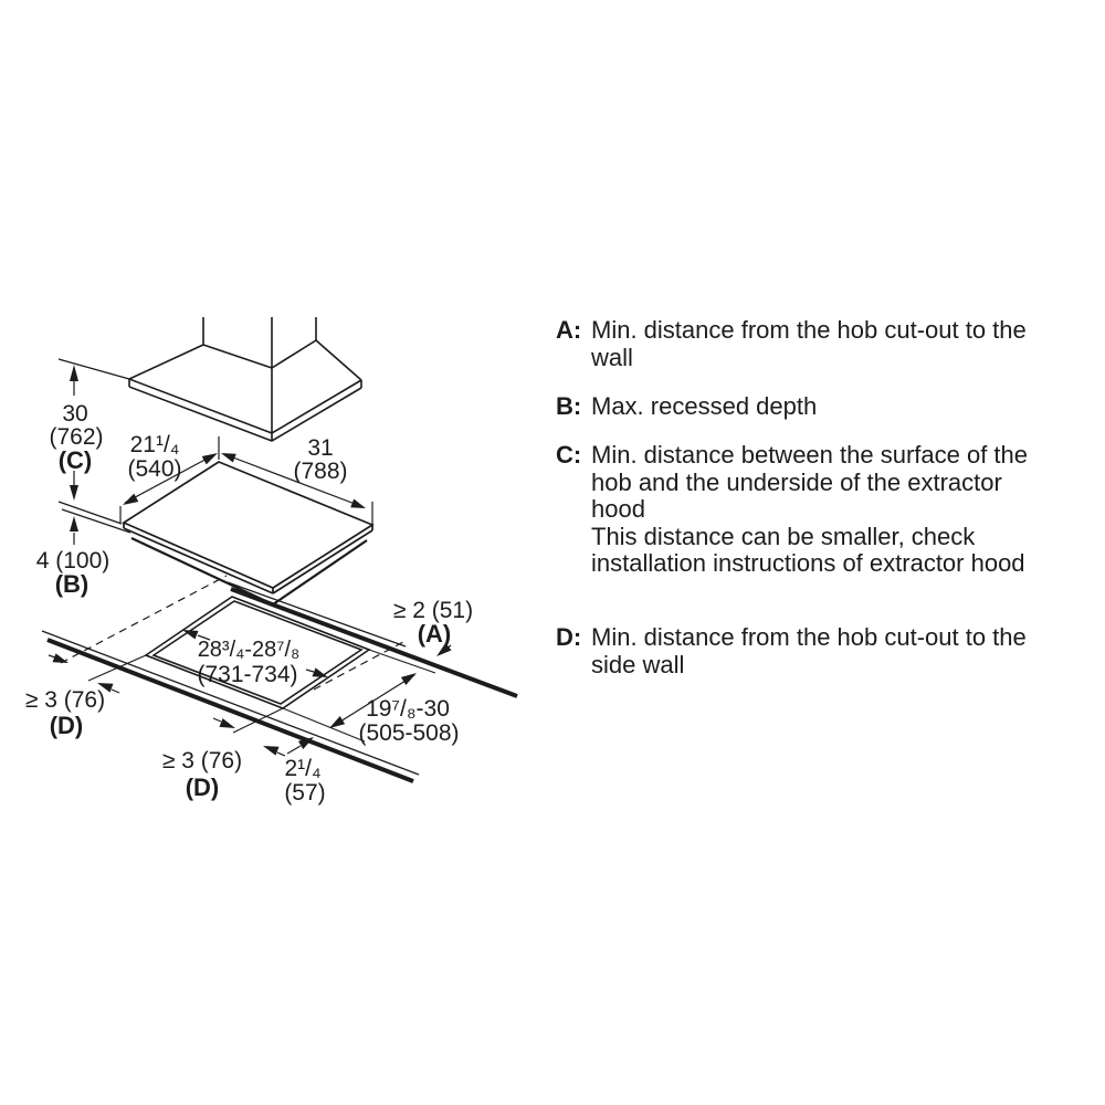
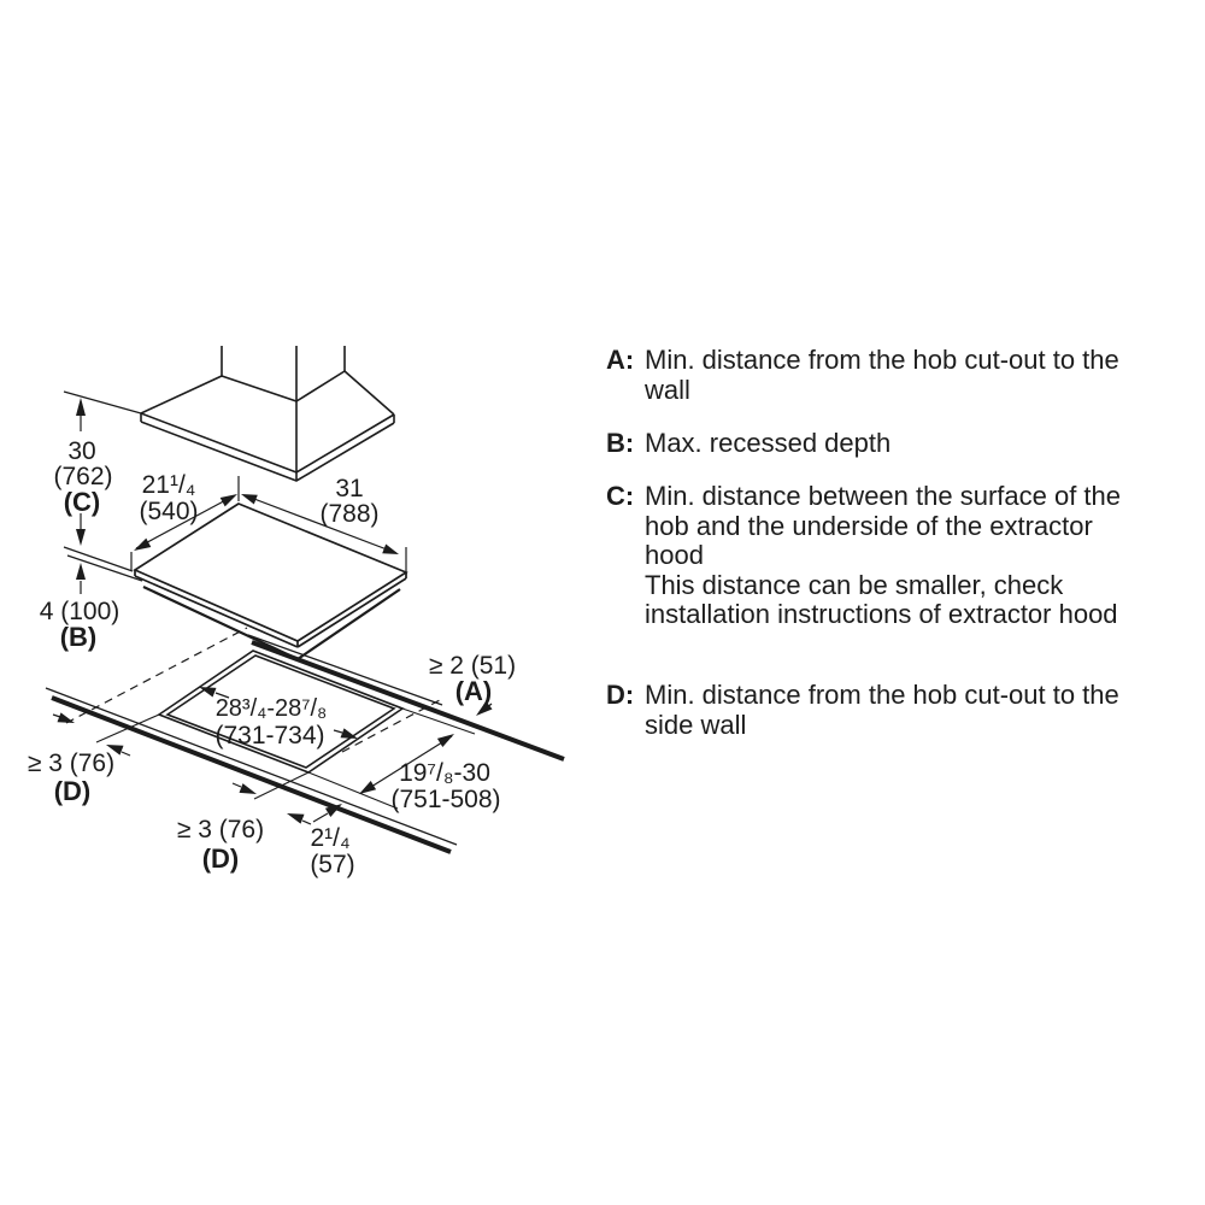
  30
  (762)
  (C)
  4 (100)
  (B)
  21¹/₄
  (540)
  31
  (788)
  ≥ 2 (51)
  (A)
  28³/₄-28⁷/₈
  (731-734)
  19⁷/₈-30
- (505-508)
+ (751-508)
  ≥ 3 (76)
  (D)
  ≥ 3 (76)
  (D)
  2¹/₄
  (57)
  A:
  Min. distance from the hob cut-out to the
  wall
  B:
  Max. recessed depth
  C:
  Min. distance between the surface of the
  hob and the underside of the extractor
  hood
  This distance can be smaller, check
  installation instructions of extractor hood
  D:
  Min. distance from the hob cut-out to the
  side wall
